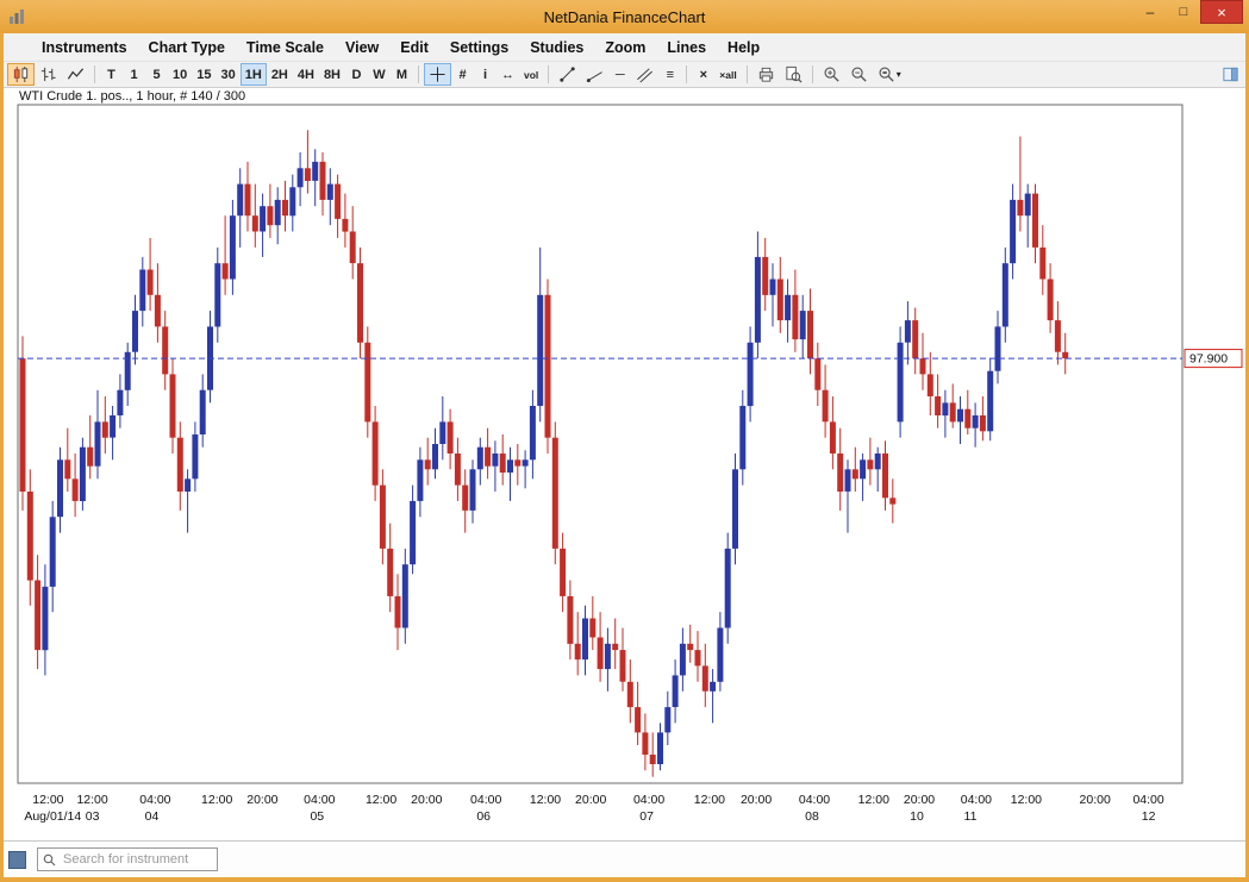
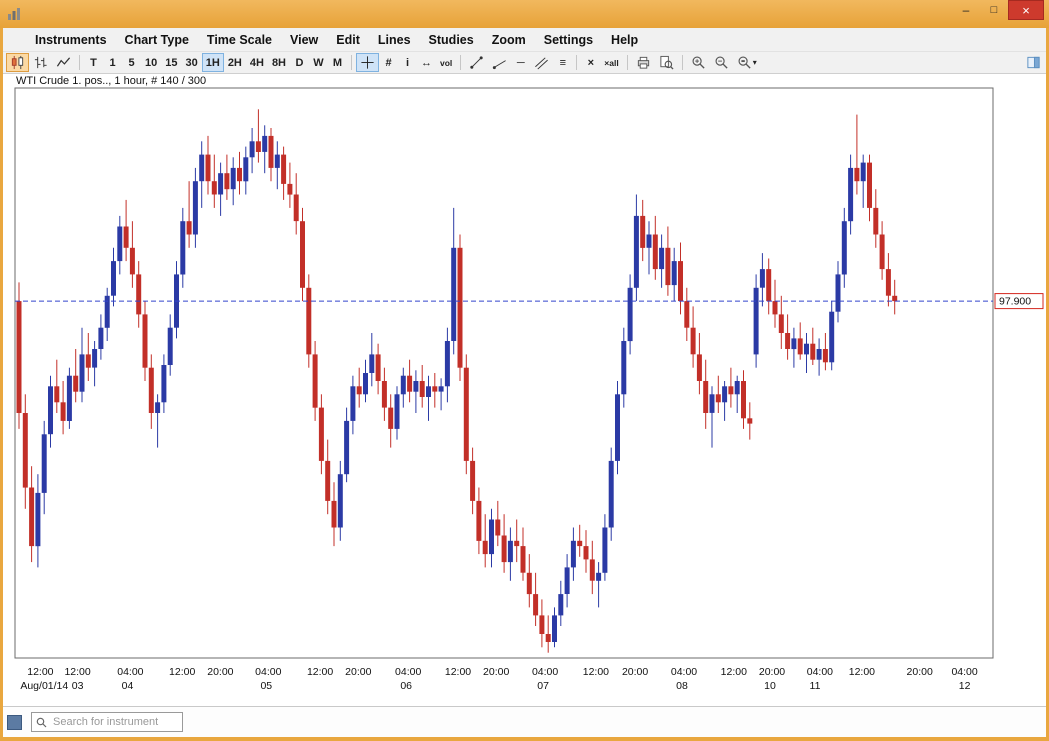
- NetDania FinanceChart
  –
  □
  ×
  Instruments
  Chart Type
  Time Scale
  View
  Edit
- Settings
+ Lines
  Studies
  Zoom
- Lines
+ Settings
  Help
  T
  1
  5
  10
  15
  30
  1H
  2H
  4H
  8H
  D
  W
  M
  #
  i
  ↔
  vol
  ─
  ≡
  ×
  ×all
  ▾
  WTI Crude 1. pos.., 1 hour, # 140 / 300
  97.900
  12:00
  12:00
  04:00
  12:00
  20:00
  04:00
  12:00
  20:00
  04:00
  12:00
  20:00
  04:00
  12:00
  20:00
  04:00
  12:00
  20:00
  04:00
  12:00
  20:00
  04:00
  Aug/01/14
  03
  04
  05
  06
  07
  08
  10
  11
  12
  Search for instrument
